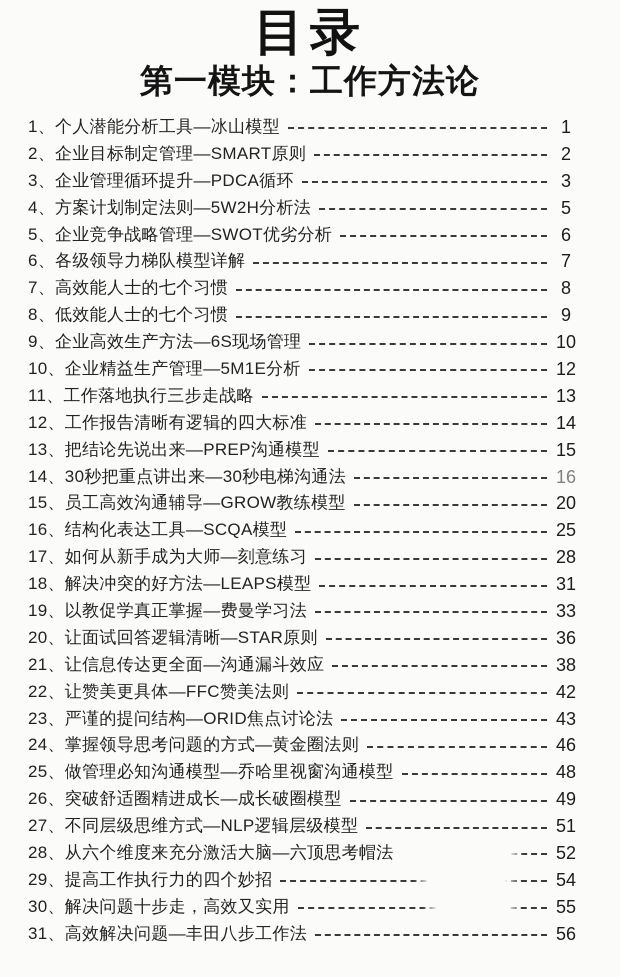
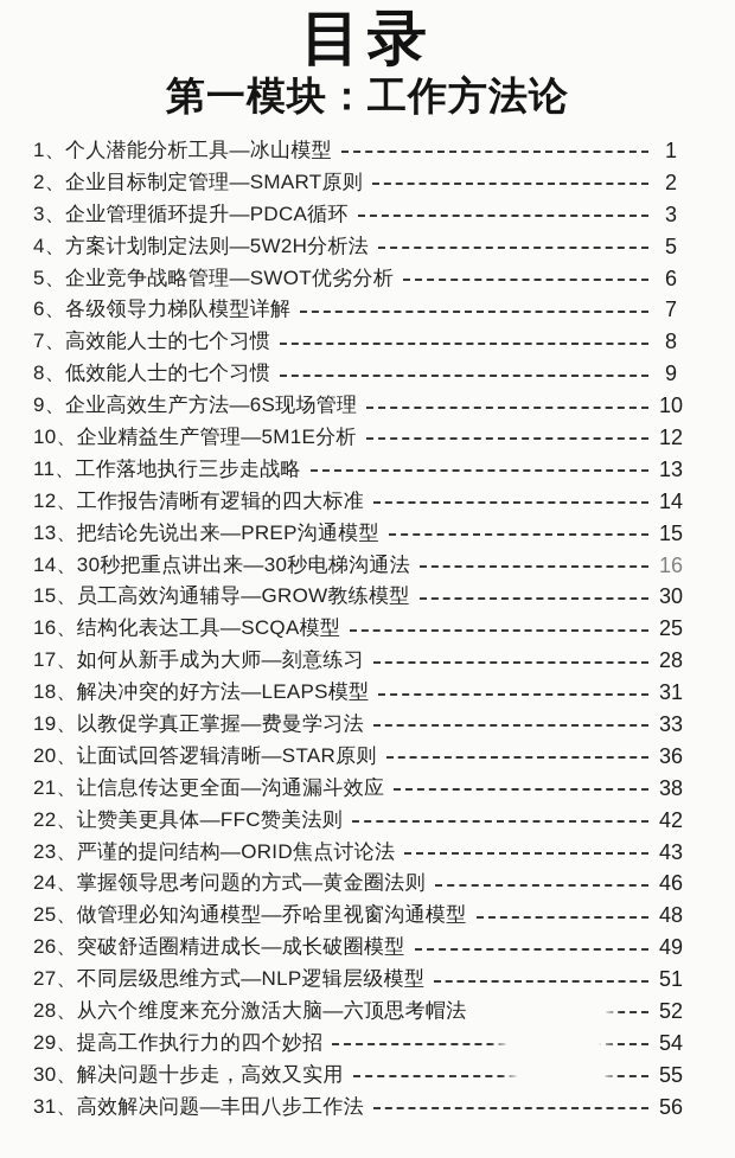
  目录
  第一模块：工作方法论
  1、个人潜能分析工具—冰山模型
  1
  2、企业目标制定管理—SMART原则
  2
  3、企业管理循环提升—PDCA循环
  3
  4、方案计划制定法则—5W2H分析法
  5
  5、企业竞争战略管理—SWOT优劣分析
  6
  6、各级领导力梯队模型详解
  7
  7、高效能人士的七个习惯
  8
  8、低效能人士的七个习惯
  9
  9、企业高效生产方法—6S现场管理
  10
  10、企业精益生产管理—5M1E分析
  12
  11、工作落地执行三步走战略
  13
  12、工作报告清晰有逻辑的四大标准
  14
  13、把结论先说出来—PREP沟通模型
  15
  14、30秒把重点讲出来—30秒电梯沟通法
  16
  15、员工高效沟通辅导—GROW教练模型
- 20
+ 30
  16、结构化表达工具—SCQA模型
  25
  17、如何从新手成为大师—刻意练习
  28
  18、解决冲突的好方法—LEAPS模型
  31
  19、以教促学真正掌握—费曼学习法
  33
  20、让面试回答逻辑清晰—STAR原则
  36
  21、让信息传达更全面—沟通漏斗效应
  38
  22、让赞美更具体—FFC赞美法则
  42
  23、严谨的提问结构—ORID焦点讨论法
  43
  24、掌握领导思考问题的方式—黄金圈法则
  46
  25、做管理必知沟通模型—乔哈里视窗沟通模型
  48
  26、突破舒适圈精进成长—成长破圈模型
  49
  27、不同层级思维方式—NLP逻辑层级模型
  51
  28、从六个维度来充分激活大脑—六顶思考帽法
  52
  29、提高工作执行力的四个妙招
  54
  30、解决问题十步走，高效又实用
  55
  31、高效解决问题—丰田八步工作法
  56
